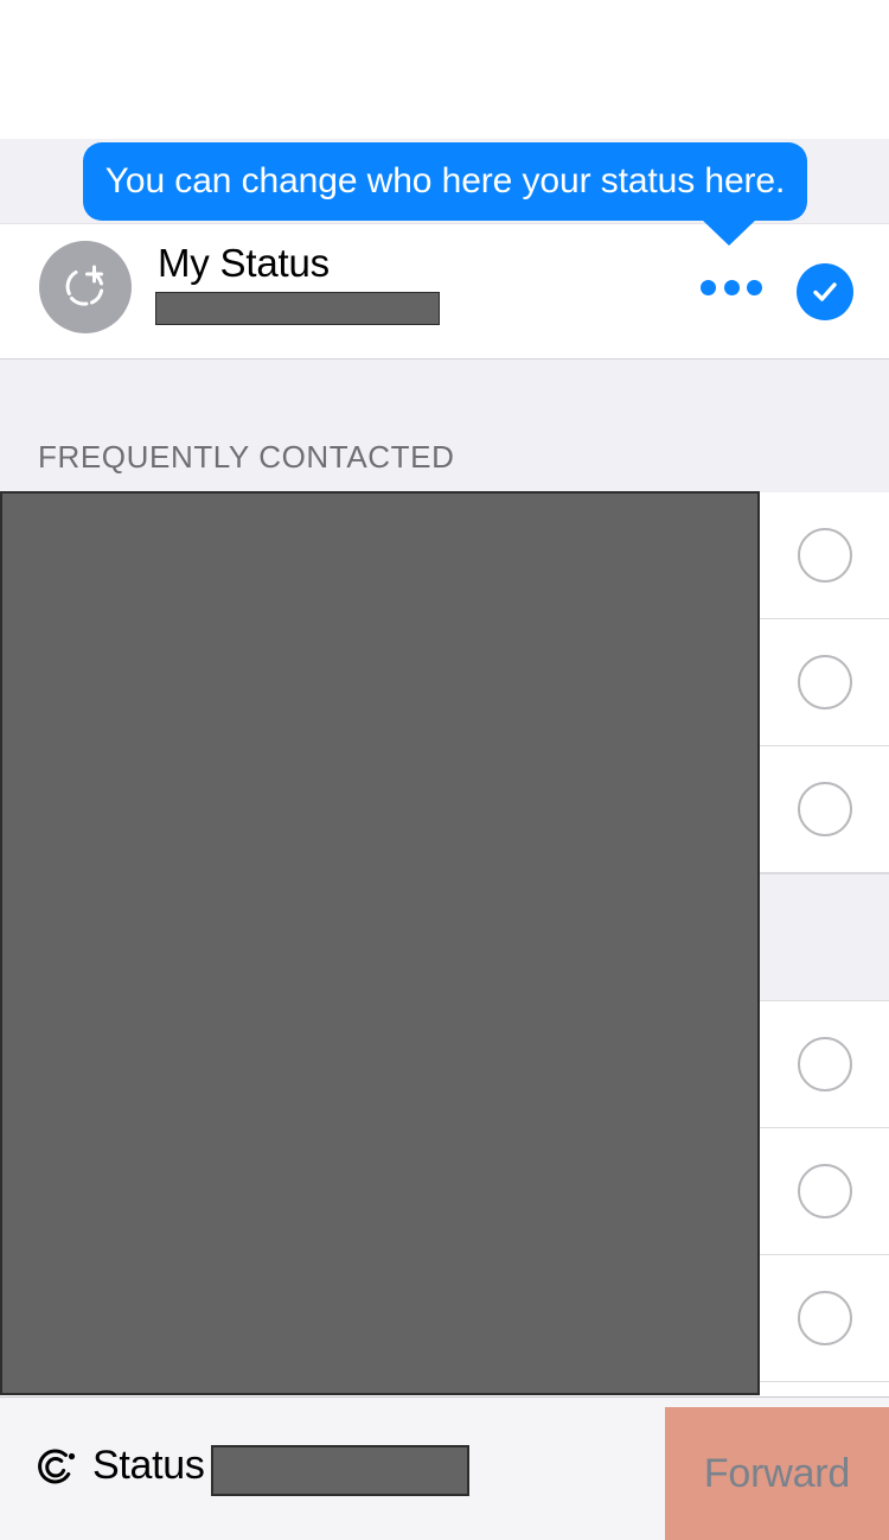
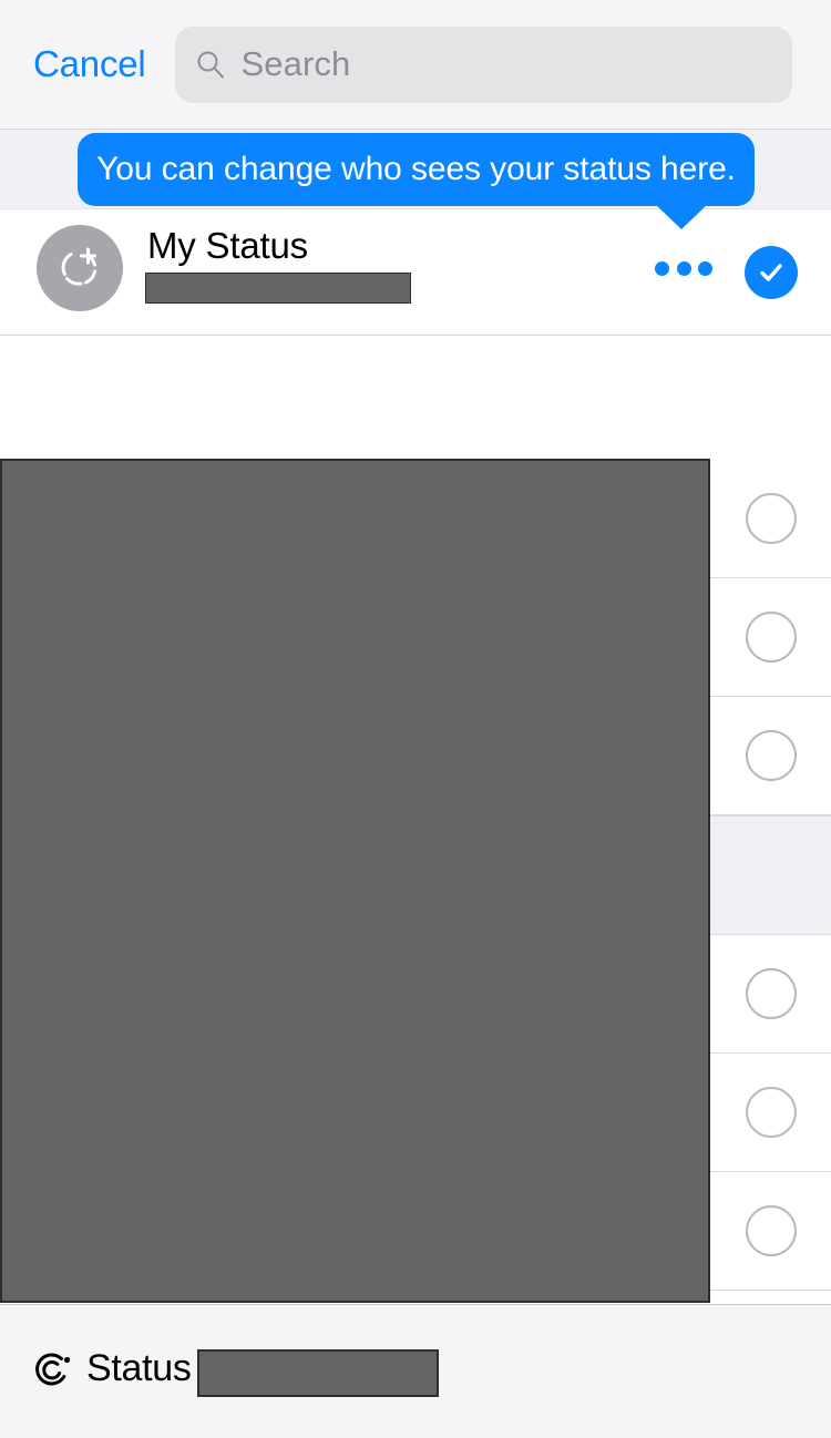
+ Cancel
+ Search
  My Status
- FREQUENTLY CONTACTED
- You can change who here your status here.
+ You can change who sees your status here.
  Status
- Forward
